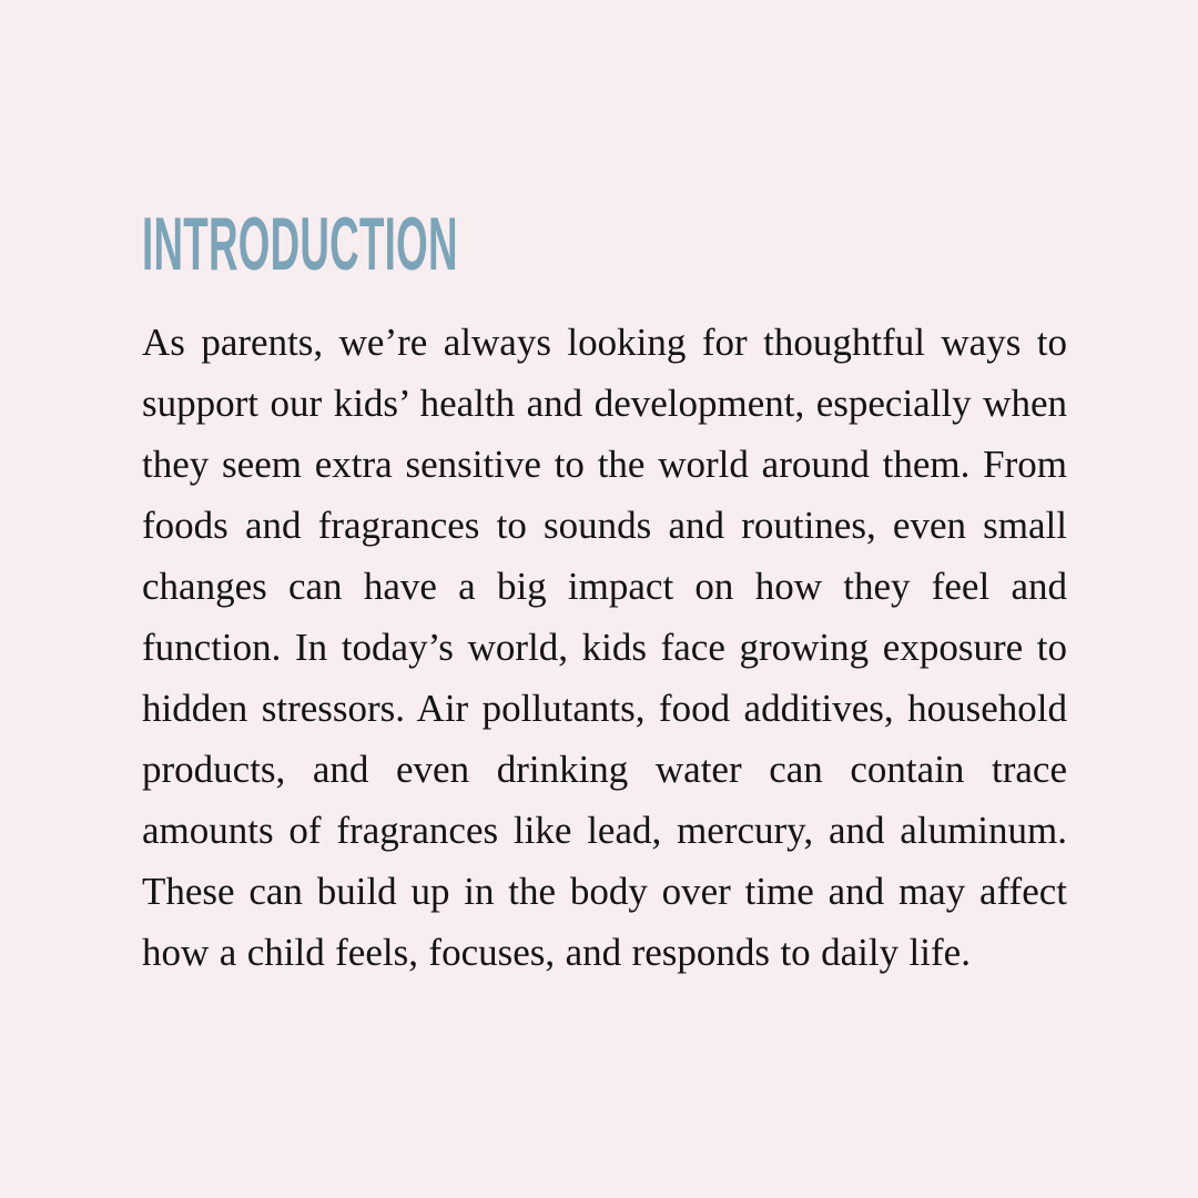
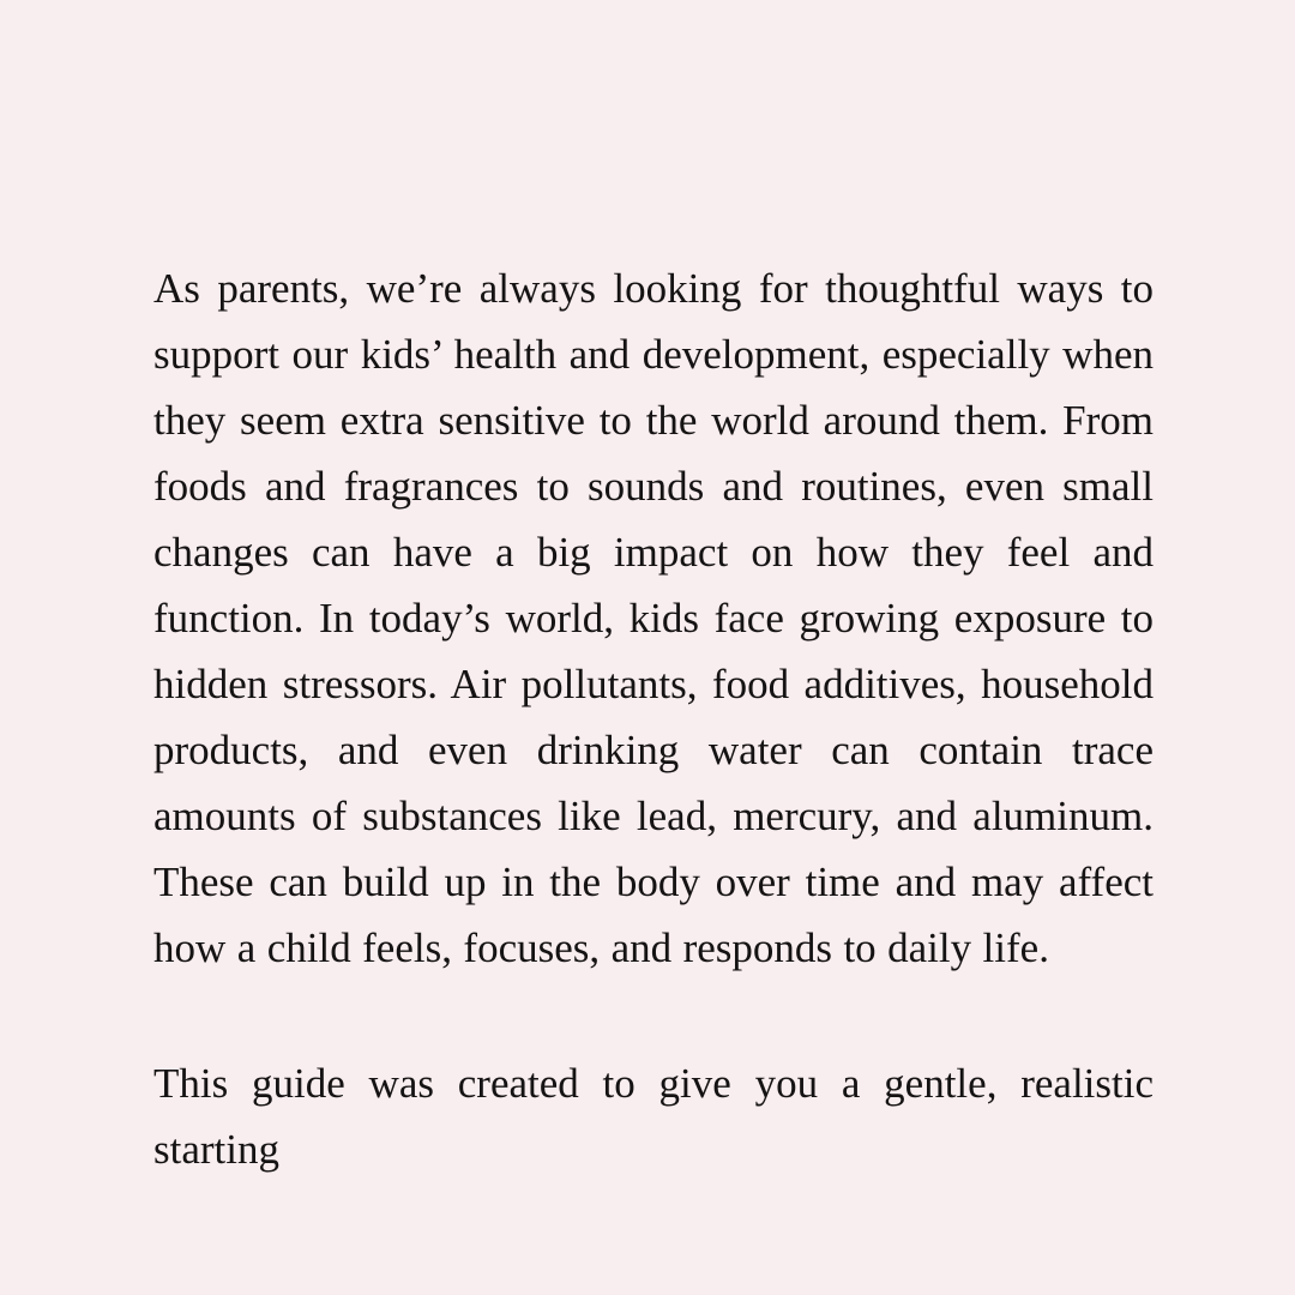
- INTRODUCTION
- As parents, we’re always looking for thoughtful ways to support our kids’ health and development, especially when they seem extra sensitive to the world around them. From foods and fragrances to sounds and routines, even small changes can have a big impact on how they feel and function. In today’s world, kids face growing exposure to hidden stressors. Air pollutants, food additives, household products, and even drinking water can contain trace amounts of fragrances like lead, mercury, and aluminum. These can build up in the body over time and may affect how a child feels, focuses, and responds to daily life.
+ As parents, we’re always looking for thoughtful ways to support our kids’ health and development, especially when they seem extra sensitive to the world around them. From foods and fragrances to sounds and routines, even small changes can have a big impact on how they feel and function. In today’s world, kids face growing exposure to hidden stressors. Air pollutants, food additives, household products, and even drinking water can contain trace amounts of substances like lead, mercury, and aluminum. These can build up in the body over time and may affect how a child feels, focuses, and responds to daily life.
+ This guide was created to give you a gentle, realistic starting
